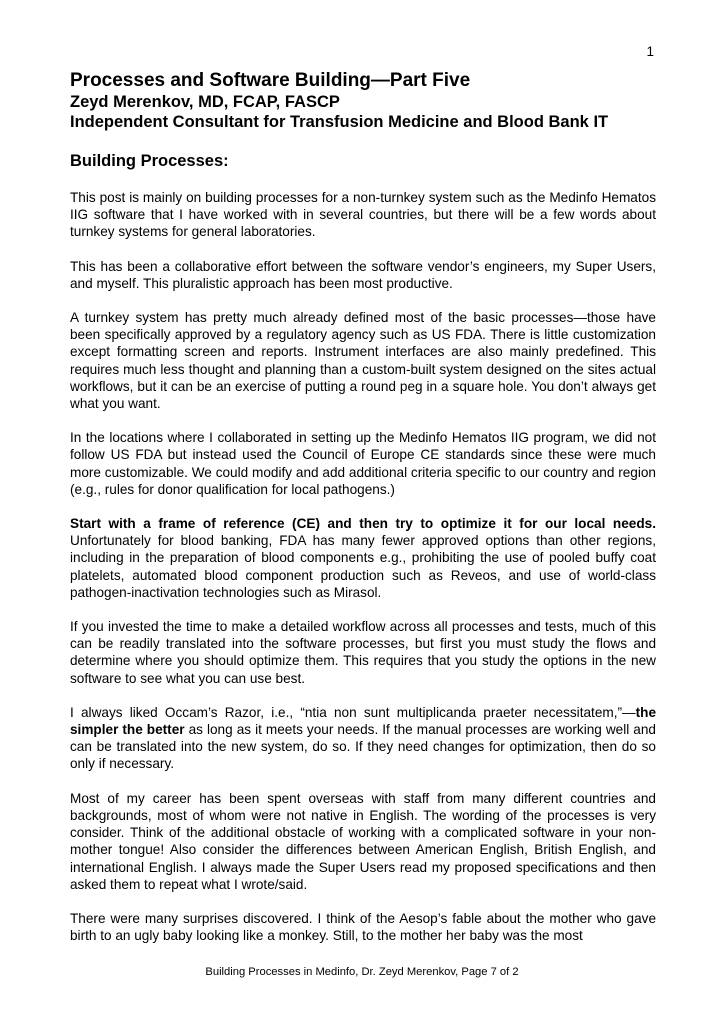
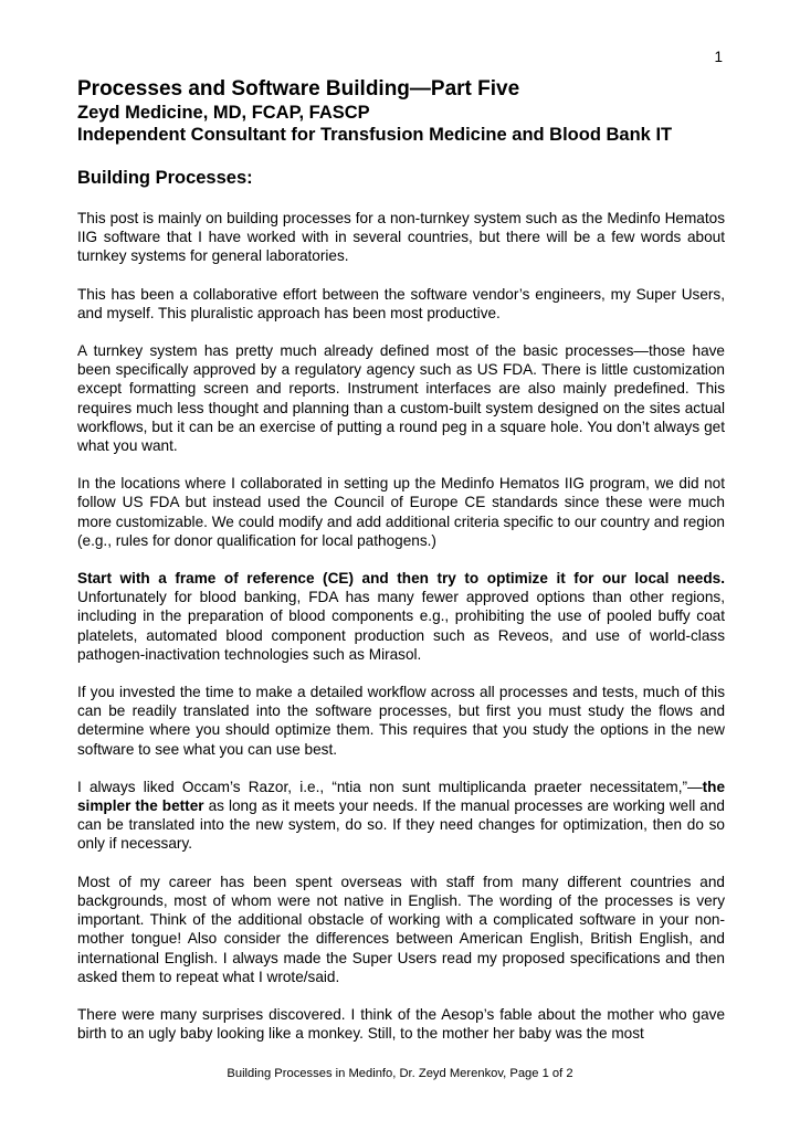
  1
  Processes and Software Building—Part Five
- Zeyd Merenkov, MD, FCAP, FASCP
+ Zeyd Medicine, MD, FCAP, FASCP
  Independent Consultant for Transfusion Medicine and Blood Bank IT
  Building Processes:
  This post is mainly on building processes for a non-turnkey system such as the Medinfo Hematos IIG software that I have worked with in several countries, but there will be a few words about turnkey systems for general laboratories.
  This has been a collaborative effort between the software vendor’s engineers, my Super Users, and myself. This pluralistic approach has been most productive.
  A turnkey system has pretty much already defined most of the basic processes—those have been specifically approved by a regulatory agency such as US FDA. There is little customization except formatting screen and reports. Instrument interfaces are also mainly predefined. This requires much less thought and planning than a custom-built system designed on the sites actual workflows, but it can be an exercise of putting a round peg in a square hole. You don’t always get what you want.
  In the locations where I collaborated in setting up the Medinfo Hematos IIG program, we did not follow US FDA but instead used the Council of Europe CE standards since these were much more customizable. We could modify and add additional criteria specific to our country and region (e.g., rules for donor qualification for local pathogens.)
  Start with a frame of reference (CE) and then try to optimize it for our local needs. Unfortunately for blood banking, FDA has many fewer approved options than other regions, including in the preparation of blood components e.g., prohibiting the use of pooled buffy coat platelets, automated blood component production such as Reveos, and use of world-class pathogen-inactivation technologies such as Mirasol.
  If you invested the time to make a detailed workflow across all processes and tests, much of this can be readily translated into the software processes, but first you must study the flows and determine where you should optimize them. This requires that you study the options in the new software to see what you can use best.
  I always liked Occam’s Razor, i.e., “ntia non sunt multiplicanda praeter necessitatem,”—the simpler the better as long as it meets your needs. If the manual processes are working well and can be translated into the new system, do so. If they need changes for optimization, then do so only if necessary.
- Most of my career has been spent overseas with staff from many different countries and backgrounds, most of whom were not native in English. The wording of the processes is very consider. Think of the additional obstacle of working with a complicated software in your non-mother tongue! Also consider the differences between American English, British English, and international English. I always made the Super Users read my proposed specifications and then asked them to repeat what I wrote/said.
+ Most of my career has been spent overseas with staff from many different countries and backgrounds, most of whom were not native in English. The wording of the processes is very important. Think of the additional obstacle of working with a complicated software in your non-mother tongue! Also consider the differences between American English, British English, and international English. I always made the Super Users read my proposed specifications and then asked them to repeat what I wrote/said.
  There were many surprises discovered. I think of the Aesop’s fable about the mother who gave birth to an ugly baby looking like a monkey. Still, to the mother her baby was the most
- Building Processes in Medinfo, Dr. Zeyd Merenkov, Page 7 of 2
+ Building Processes in Medinfo, Dr. Zeyd Merenkov, Page 1 of 2
